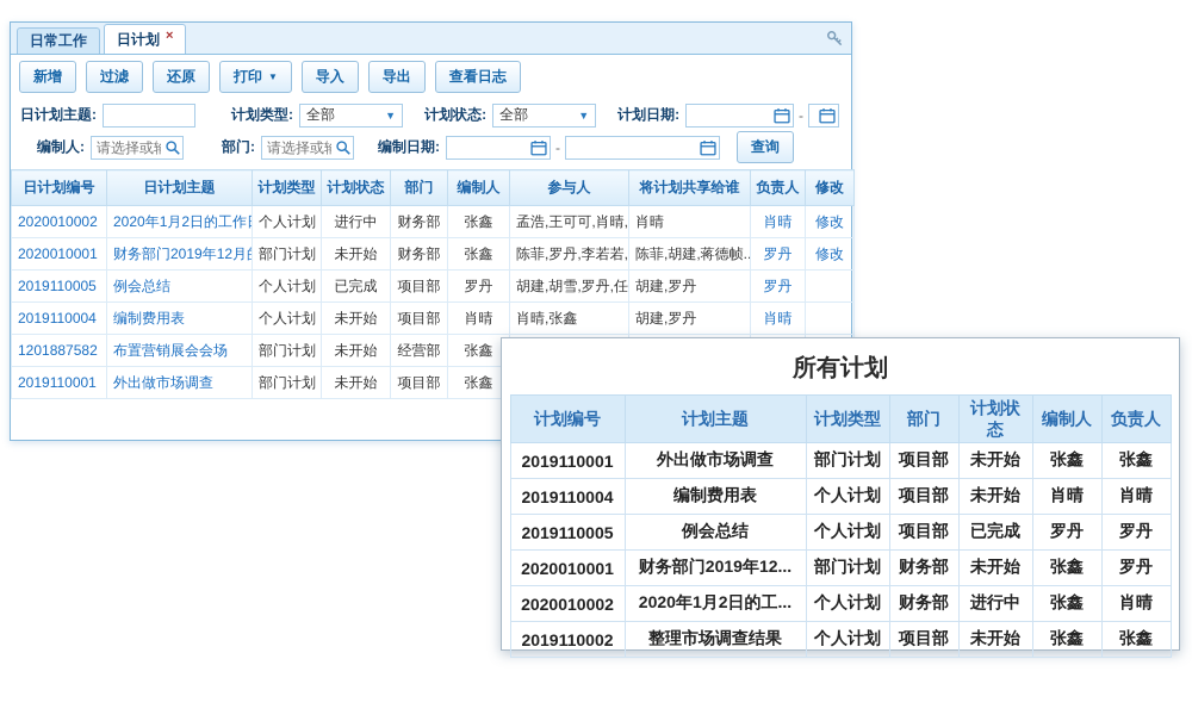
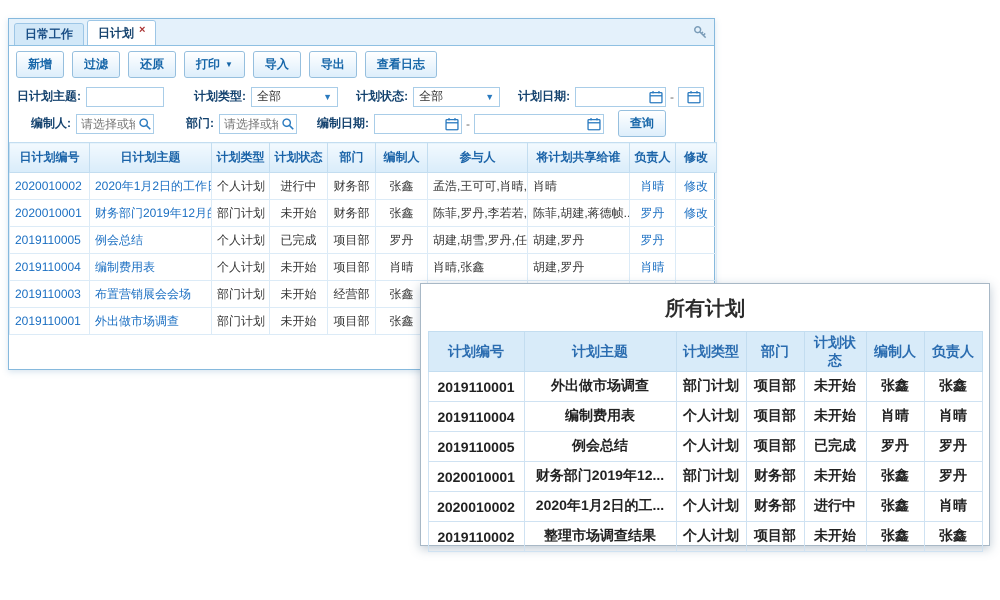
  日常工作
  日计划
  ×
  新增
  过滤
  还原
  打印
  ▼
  导入
  导出
  查看日志
  日计划主题:
  计划类型:
  全部
  ▼
  计划状态:
  全部
  ▼
  计划日期:
  -
  编制人:
  请选择或输
  部门:
  请选择或输
  编制日期:
  -
  查询
  日计划编号	日计划主题	计划类型	计划状态	部门	编制人	参与人	将计划共享给谁	负责人	修改
  2020010002	2020年1月2日的工作	个人计划	进行中	财务部	张鑫	孟浩,王可可,肖晴,	肖晴	肖晴	修改
  2020010001	财务部门2019年12月	部门计划	未开始	财务部	张鑫	陈菲,罗丹,李若若,	陈菲,胡建,蒋德帧..	罗丹	修改
  2019110005	例会总结	个人计划	已完成	项目部	罗丹	胡建,胡雪,罗丹,任	胡建,罗丹	罗丹
  2019110004	编制费用表	个人计划	未开始	项目部	肖晴	肖晴,张鑫	胡建,罗丹	肖晴
- 1201887582	布置营销展会会场	部门计划	未开始	经营部	张鑫
+ 2019110003	布置营销展会会场	部门计划	未开始	经营部	张鑫
  2019110001	外出做市场调查	部门计划	未开始	项目部	张鑫
  所有计划
  计划编号	计划主题	计划类型	部门	计划状态	编制人	负责人
  2019110001	外出做市场调查	部门计划	项目部	未开始	张鑫	张鑫
  2019110004	编制费用表	个人计划	项目部	未开始	肖晴	肖晴
  2019110005	例会总结	个人计划	项目部	已完成	罗丹	罗丹
  2020010001	财务部门2019年12...	部门计划	财务部	未开始	张鑫	罗丹
  2020010002	2020年1月2日的工...	个人计划	财务部	进行中	张鑫	肖晴
  2019110002	整理市场调查结果	个人计划	项目部	未开始	张鑫	张鑫
